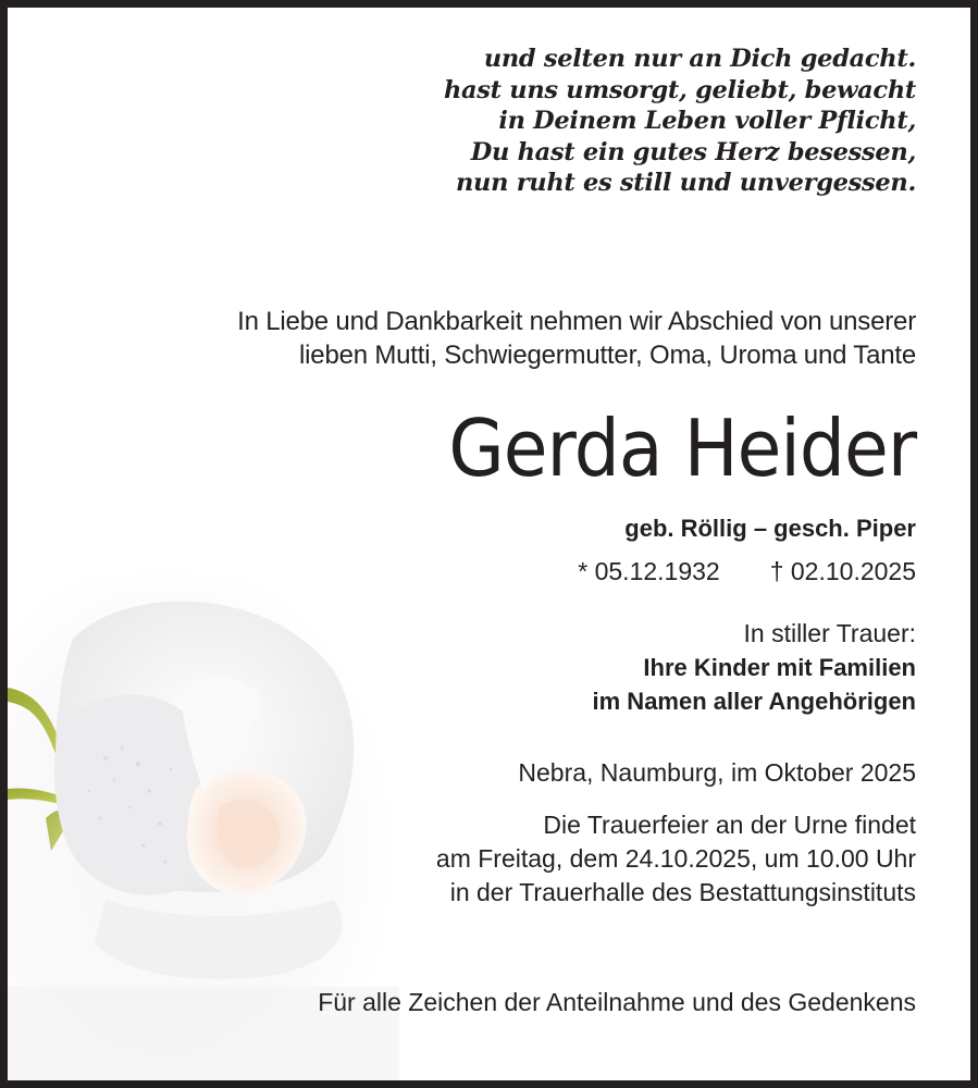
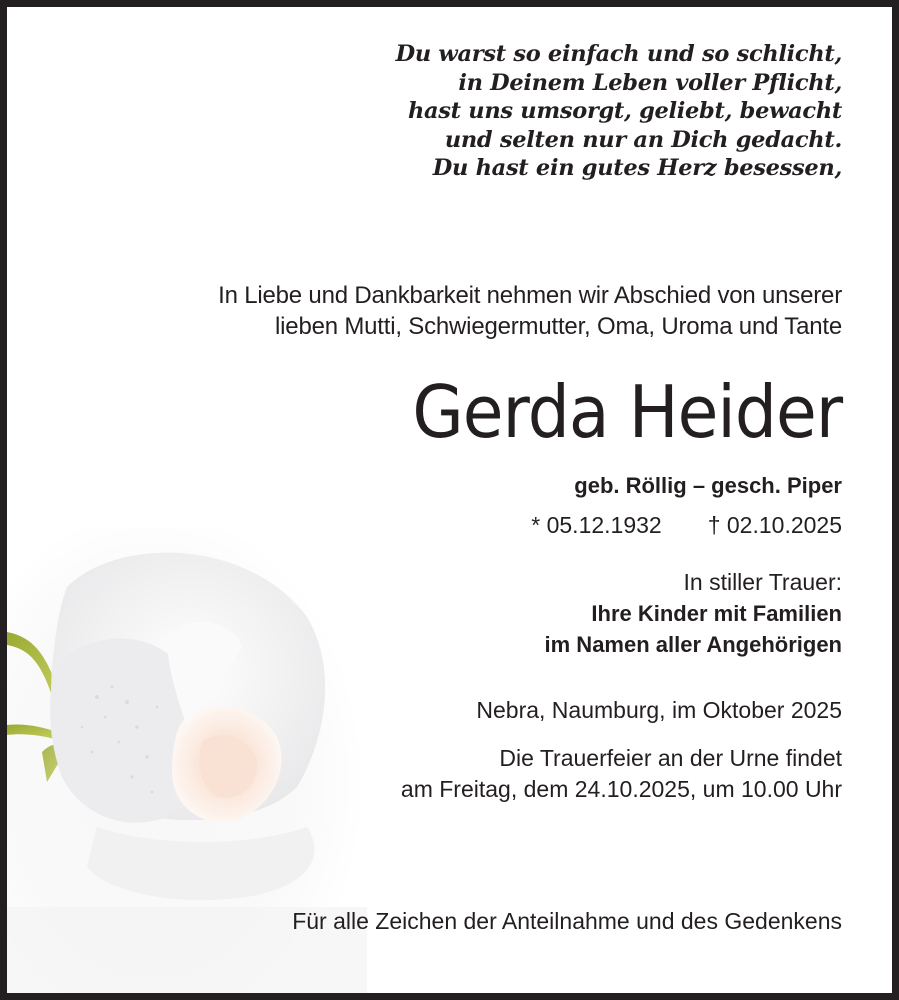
+ Du warst so einfach und so schlicht,
- und selten nur an Dich gedacht.
+ in Deinem Leben voller Pflicht,
  hast uns umsorgt, geliebt, bewacht
- in Deinem Leben voller Pflicht,
+ und selten nur an Dich gedacht.
  Du hast ein gutes Herz besessen,
- nun ruht es still und unvergessen.
  In Liebe und Dankbarkeit nehmen wir Abschied von unserer
  lieben Mutti, Schwiegermutter, Oma, Uroma und Tante
  Gerda Heider
  geb. Röllig – gesch. Piper
  * 05.12.1932 † 02.10.2025
  In stiller Trauer:
  Ihre Kinder mit Familien
  im Namen aller Angehörigen
  Nebra, Naumburg, im Oktober 2025
  Die Trauerfeier an der Urne findet
  am Freitag, dem 24.10.2025, um 10.00 Uhr
- in der Trauerhalle des Bestattungsinstituts
  Für alle Zeichen der Anteilnahme und des Gedenkens
